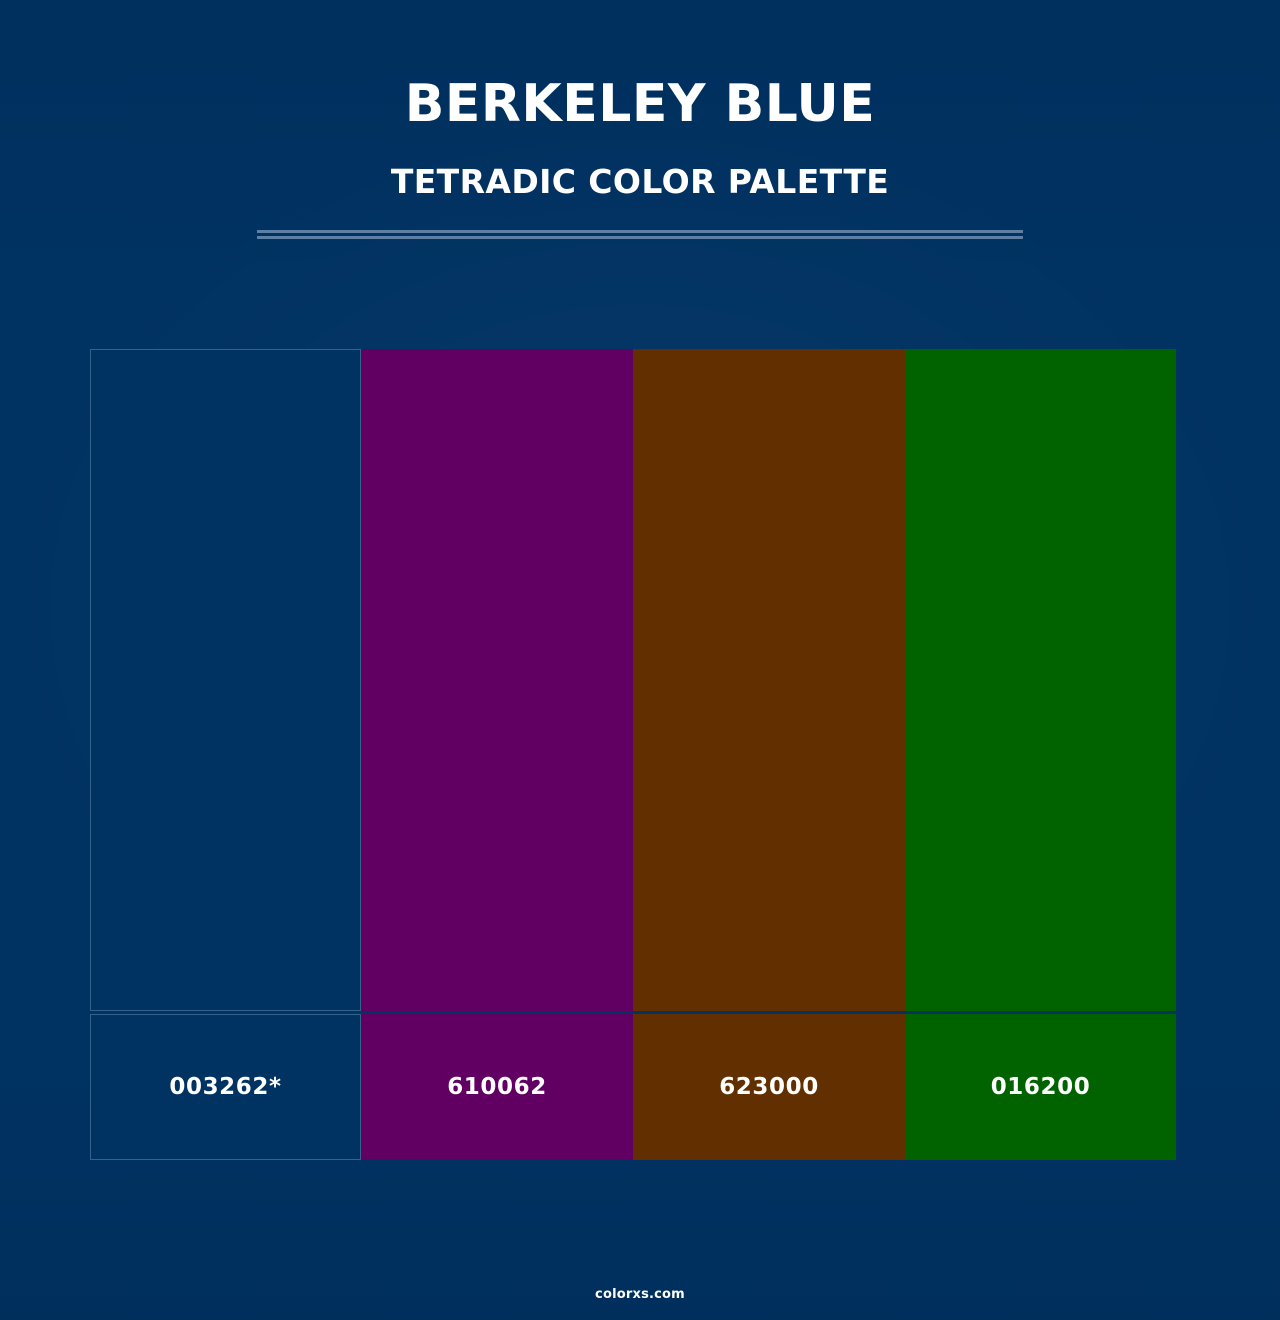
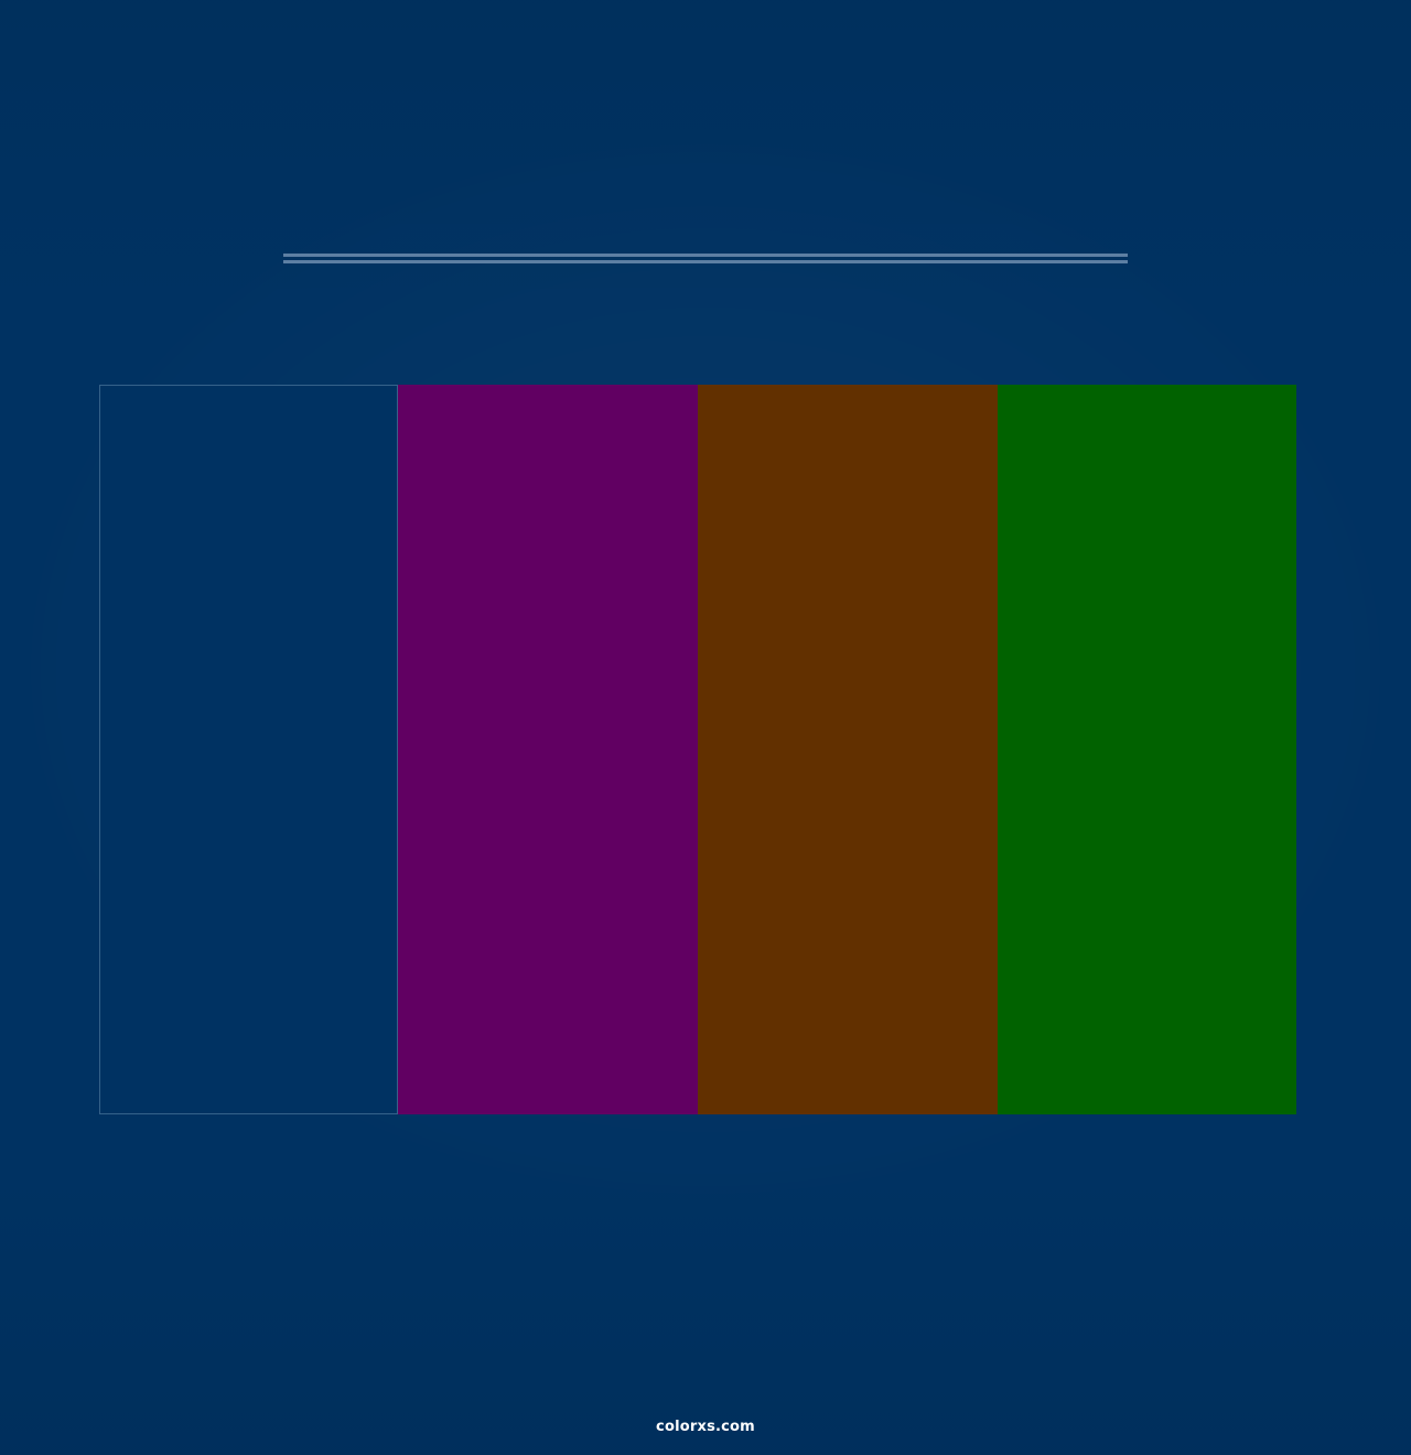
- BERKELEY BLUE
- TETRADIC COLOR PALETTE
- 003262*
- 610062
- 623000
- 016200
  colorxs.com
